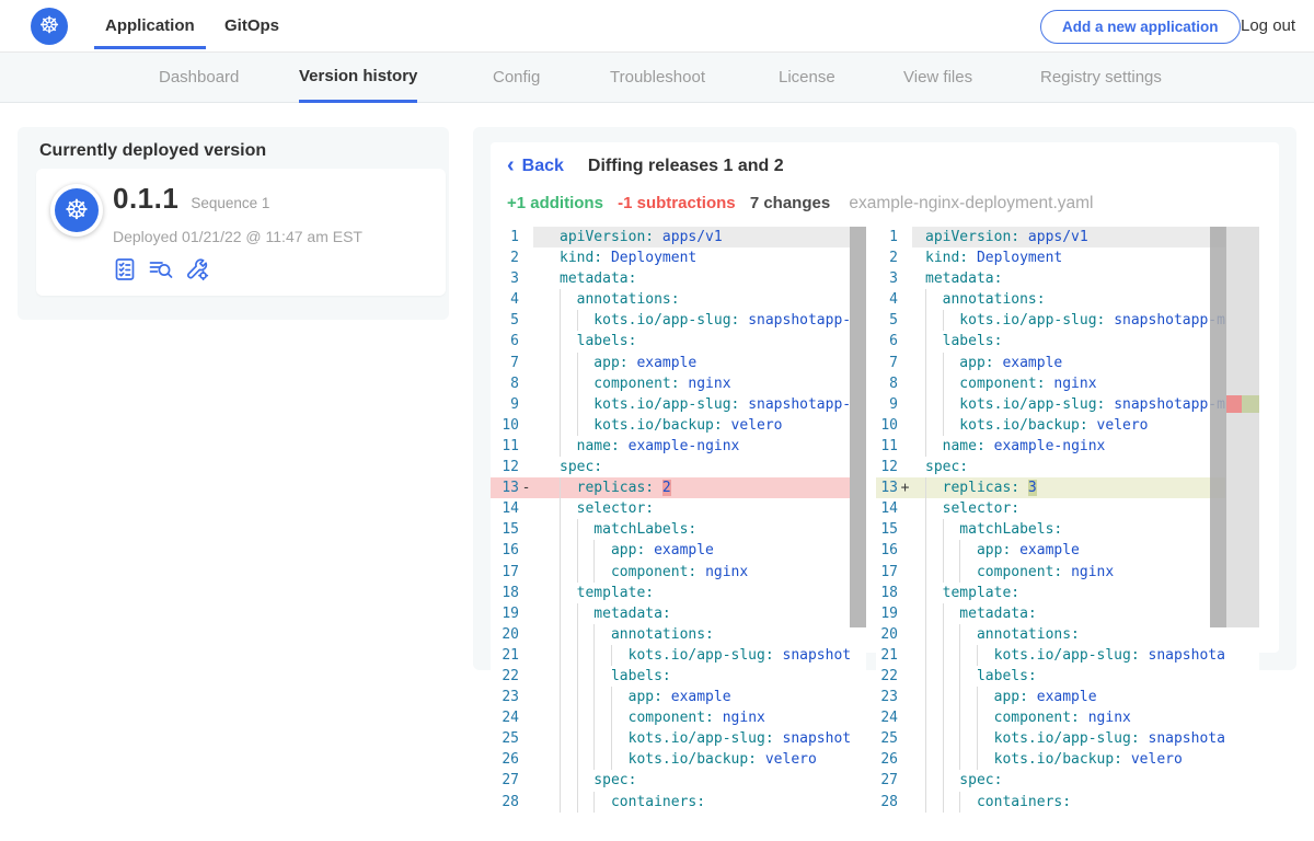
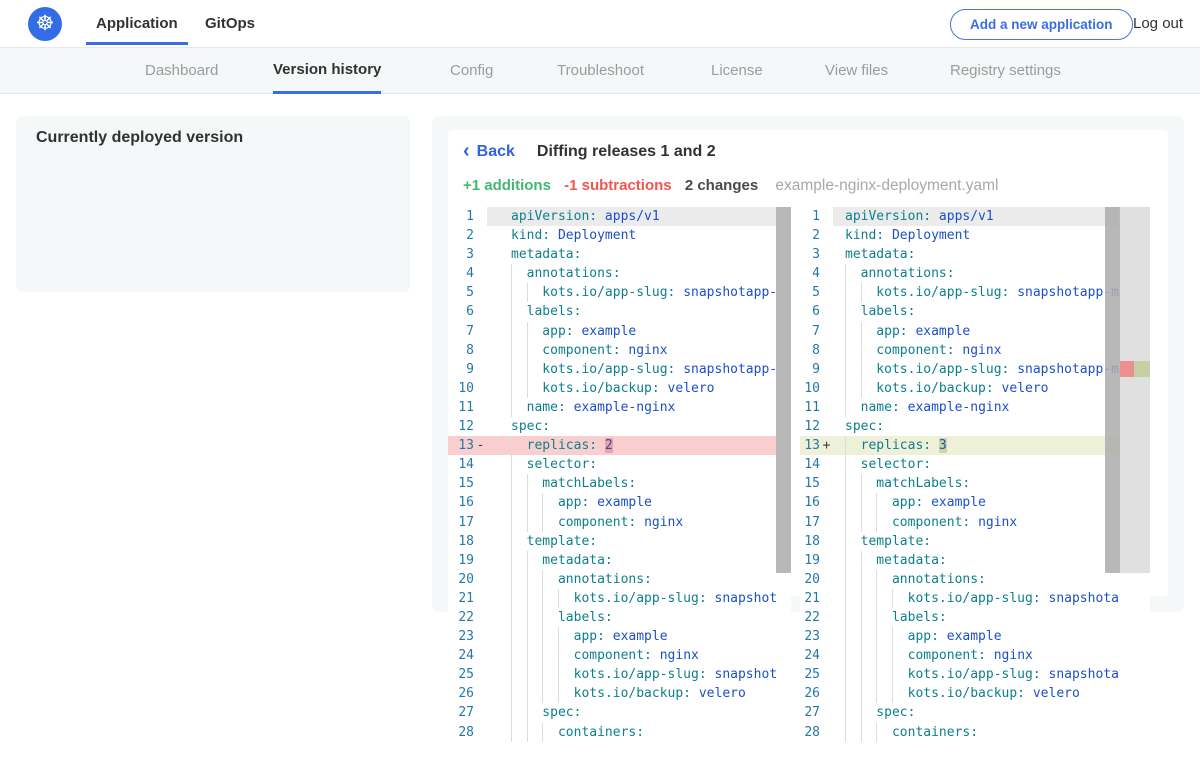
  Application
  GitOps
  Add a new application
  Log out
  Dashboard
  Version history
  Config
  Troubleshoot
  License
  View files
  Registry settings
  Currently deployed version
- 0.1.1
- Sequence 1
- Deployed 01/21/22 @ 11:47 am EST
  Back
  Diffing releases 1 and 2
- +1 additions -1 subtractions 7 changes example-nginx-deployment.yaml
+ +1 additions -1 subtractions 2 changes example-nginx-deployment.yaml
  1
  apiVersion: apps/v1
  2
  kind: Deployment
  3
  metadata:
  4
  annotations:
  5
  kots.io/app-slug: snapshotapp-
  6
  labels:
  7
  app: example
  8
  component: nginx
  9
  kots.io/app-slug: snapshotapp-
  10
  kots.io/backup: velero
  11
  name: example-nginx
  12
  spec:
  13
  -
  replicas: 2
  14
  selector:
  15
  matchLabels:
  16
  app: example
  17
  component: nginx
  18
  template:
  19
  metadata:
  20
  annotations:
  21
  kots.io/app-slug: snapshot
  22
  labels:
  23
  app: example
  24
  component: nginx
  25
  kots.io/app-slug: snapshot
  26
  kots.io/backup: velero
  27
  spec:
  28
  containers:
  1
  apiVersion: apps/v1
  2
  kind: Deployment
  3
  metadata:
  4
  annotations:
  5
  kots.io/app-slug: snapshotapp-m
  6
  labels:
  7
  app: example
  8
  component: nginx
  9
  kots.io/app-slug: snapshotapp-m
  10
  kots.io/backup: velero
  11
  name: example-nginx
  12
  spec:
  13
  +
  replicas: 3
  14
  selector:
  15
  matchLabels:
  16
  app: example
  17
  component: nginx
  18
  template:
  19
  metadata:
  20
  annotations:
  21
  kots.io/app-slug: snapshota
  22
  labels:
  23
  app: example
  24
  component: nginx
  25
  kots.io/app-slug: snapshota
  26
  kots.io/backup: velero
  27
  spec:
  28
  containers:
